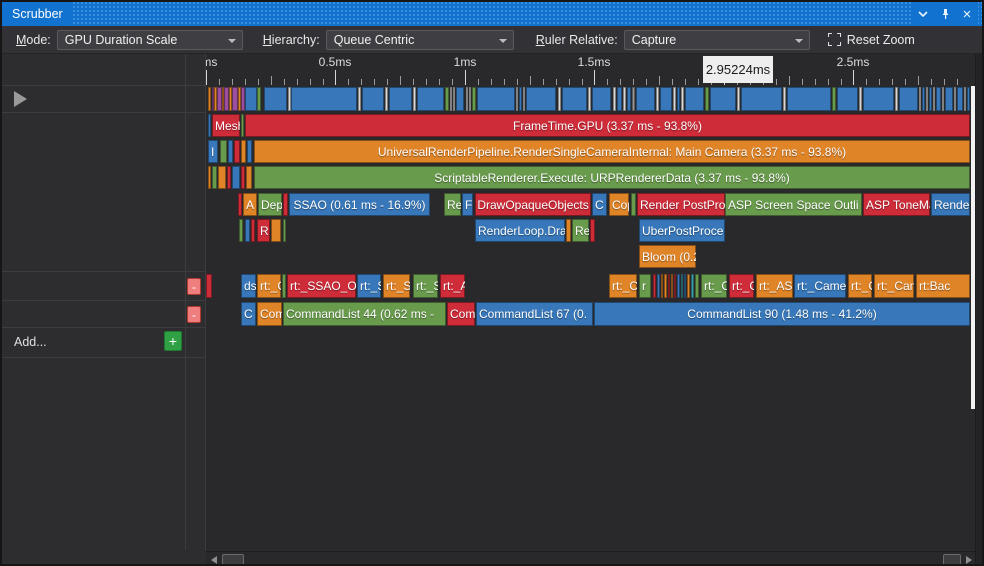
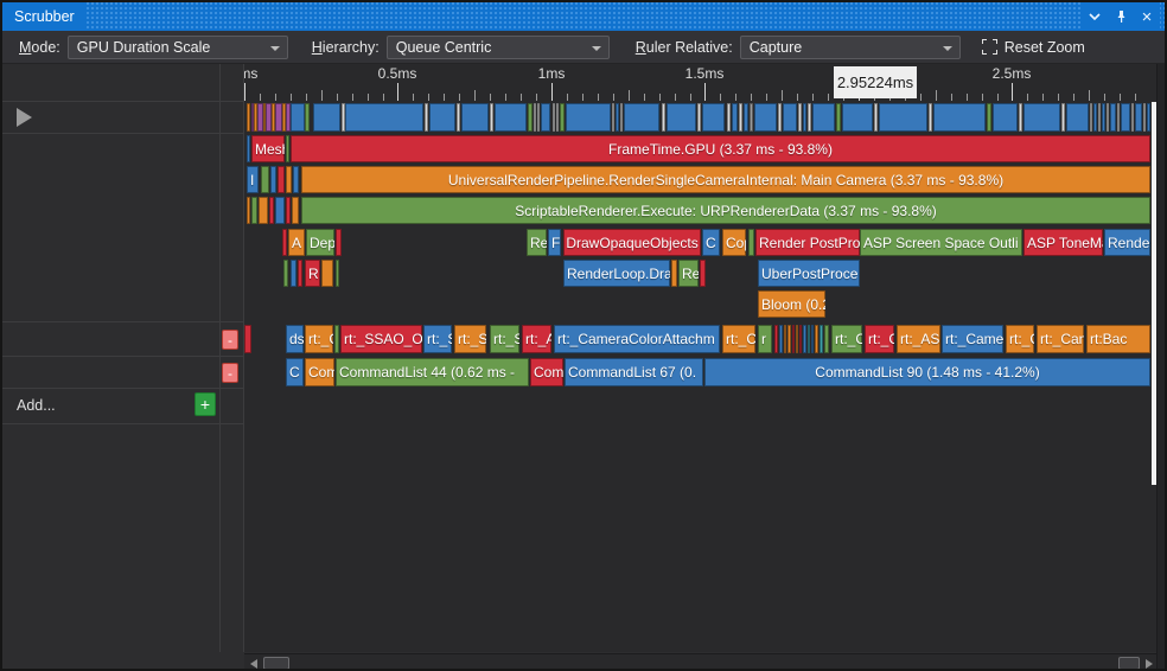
  Scrubber
  ×
  Mode:
  GPU Duration Scale
  Hierarchy:
  Queue Centric
  Ruler Relative:
  Capture
  Reset Zoom
  0.5ms
  1ms
  1.5ms
  2.5ms
  2.95224ms
  Mes
  FrameTime.GPU (3.37 ms - 93.8%)
  I
  UniversalRenderPipeline.RenderSingleCameraInternal: Main Camera (3.37 ms - 93.8%)
  ScriptableRenderer.Execute: URPRendererData (3.37 ms - 93.8%)
  A
  Dep
- SSAO (0.61 ms - 16.9%)
  Re
  F
  DrawOpaqueObjects
  C
  Render PostPro
  ASP Screen Space Outli
  ASP ToneM
  Rende
  R
  RenderLoop.Dra
  UberPostProce
  Bloom (0.
  ds
  rt:_
  rt:_SSAO_O
  rt:_
  rt:_S
  rt:_S
  rt:_A
+ rt:_CameraColorAttachm
  rt:_C
  r
  rt:_C
  rt:_C
  rt:_AS
  rt:_Came
  rt:_
  rt:_Can
  rt:Bac
  C
  Com
  CommandList 44 (0.62 ms -
  Com
  CommandList 67 (0.
  CommandList 90 (1.48 ms - 41.2%)
  -
  -
  Add...
  +
